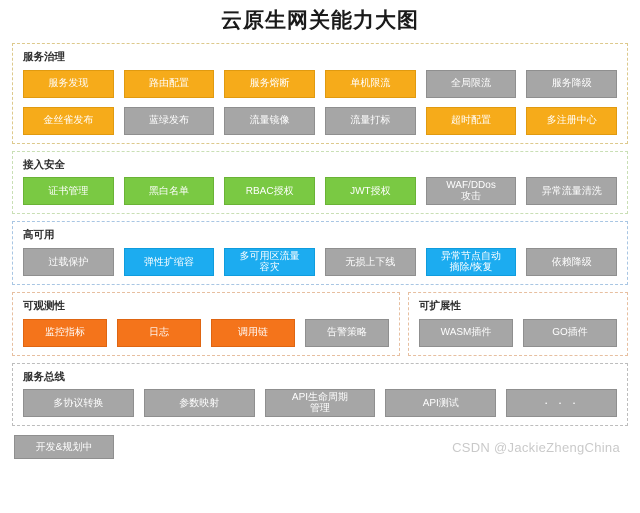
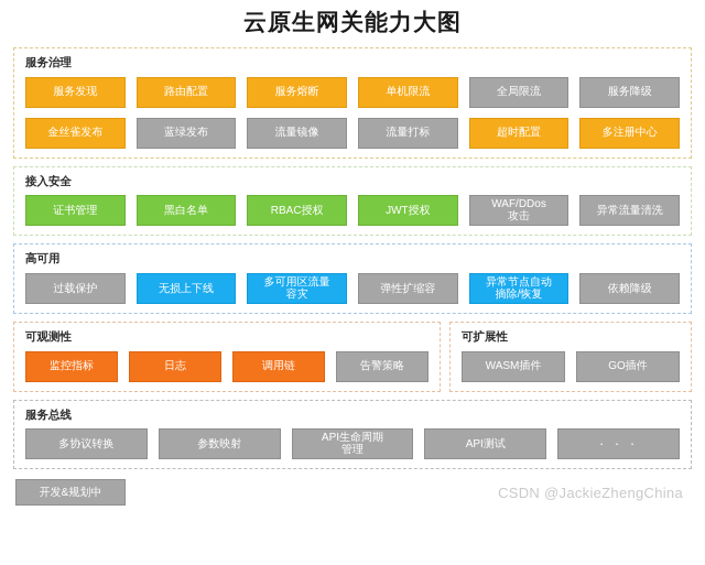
  云原生网关能力大图
  服务治理
  服务发现
  路由配置
  服务熔断
  单机限流
  全局限流
  服务降级
  金丝雀发布
  蓝绿发布
  流量镜像
  流量打标
  超时配置
  多注册中心
  接入安全
  证书管理
  黑白名单
  RBAC授权
  JWT授权
  WAF/DDos
  攻击
  异常流量清洗
  高可用
  过载保护
- 弹性扩缩容
+ 无损上下线
  多可用区流量
  容灾
- 无损上下线
+ 弹性扩缩容
  异常节点自动
  摘除/恢复
  依赖降级
  可观测性
  监控指标
  日志
  调用链
  告警策略
  可扩展性
  WASM插件
  GO插件
  服务总线
  多协议转换
  参数映射
  API生命周期
  管理
  API测试
  · · ·
  开发&规划中
  CSDN @JackieZhengChina
